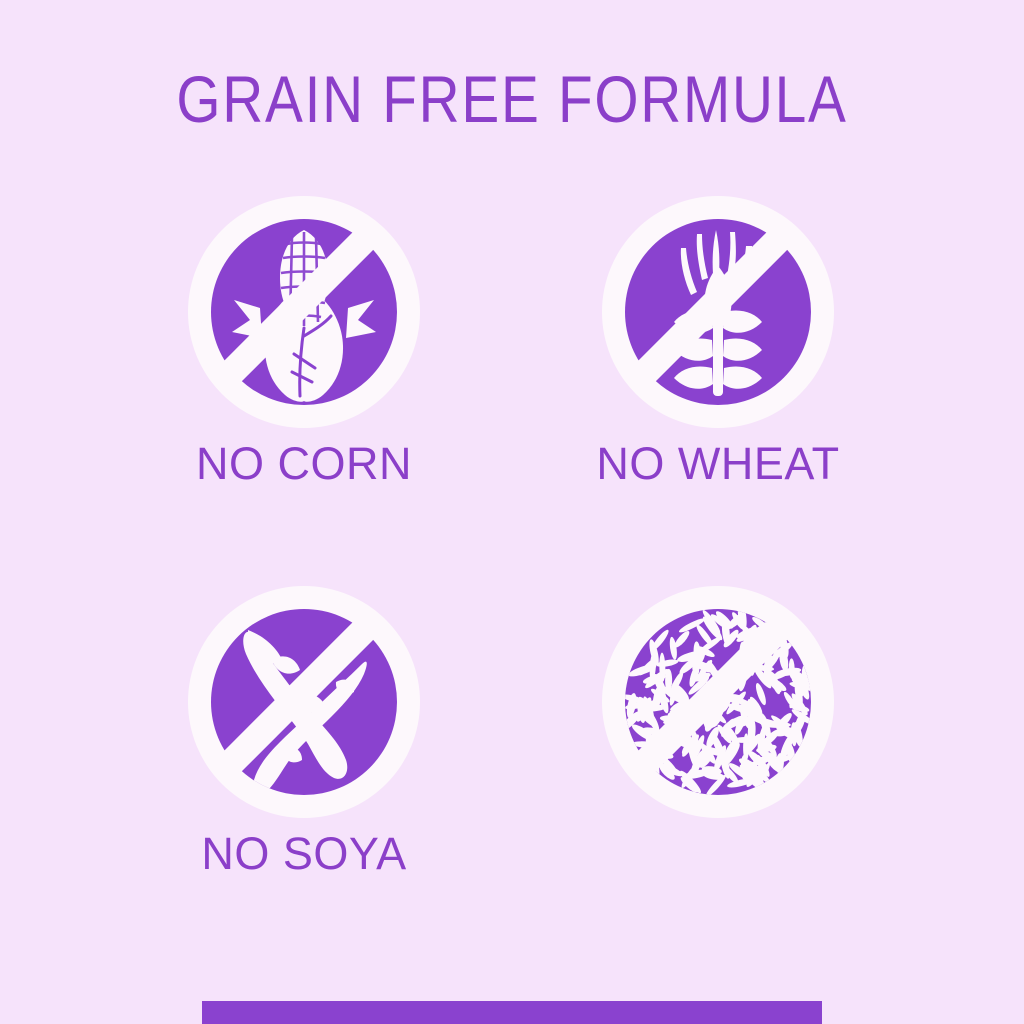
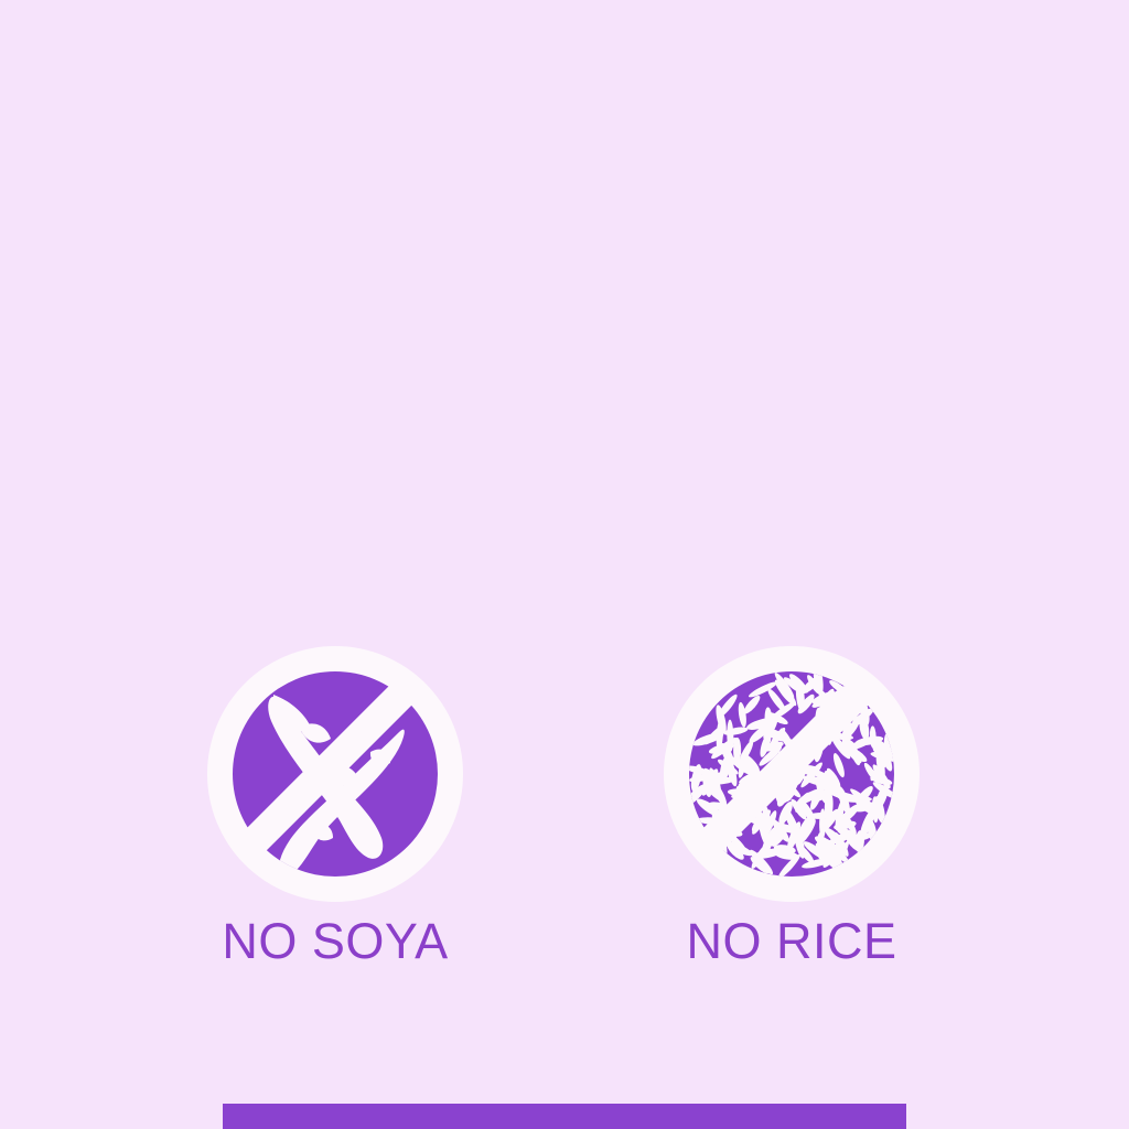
- GRAIN FREE FORMULA
- NO CORN
- NO WHEAT
  NO SOYA
+ NO RICE
